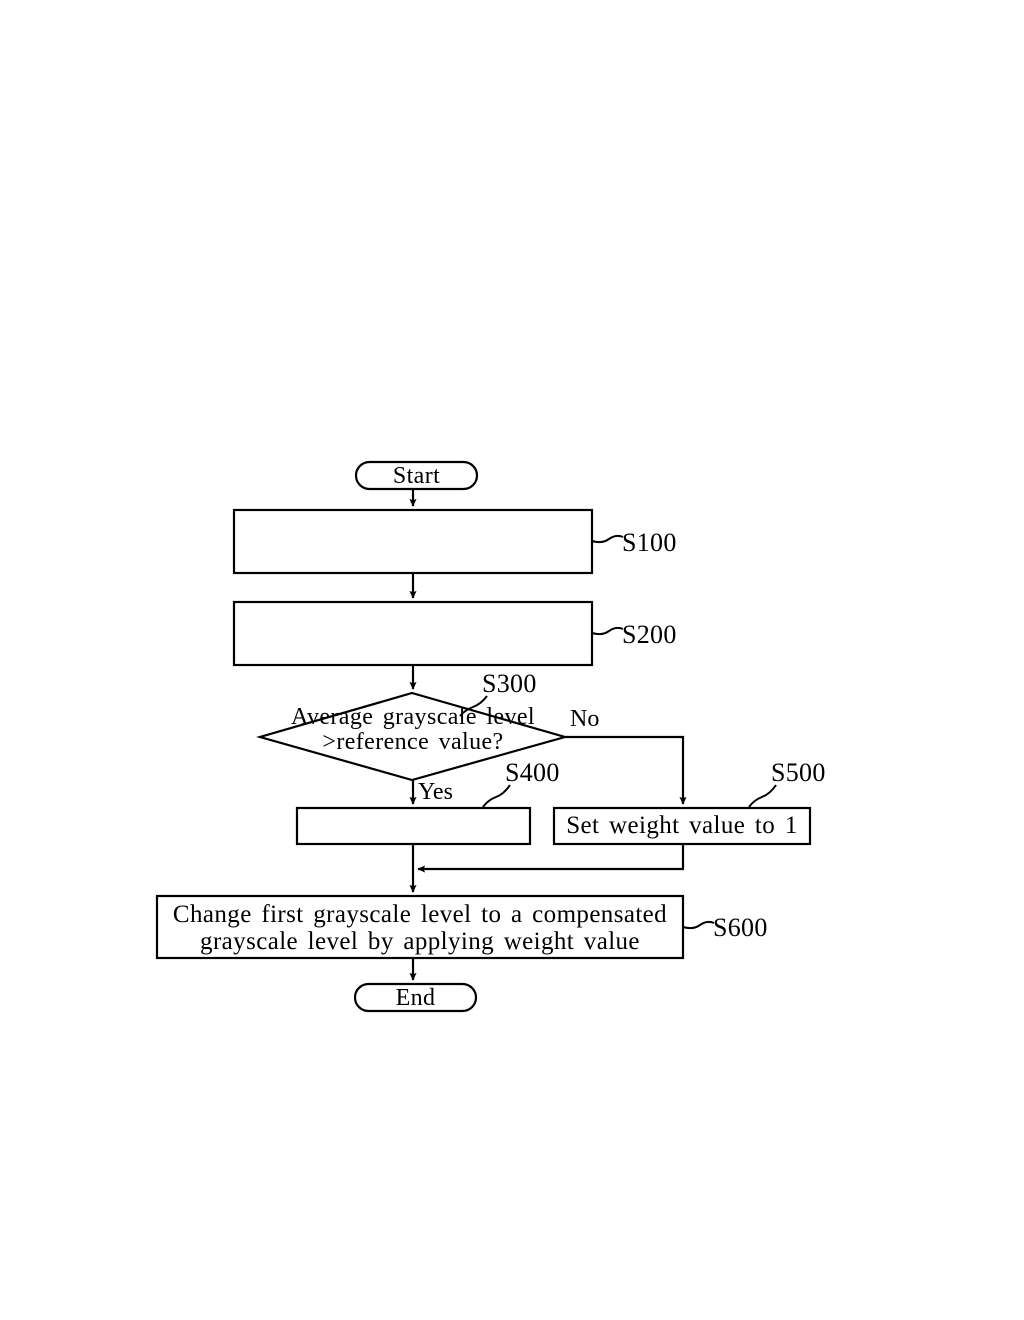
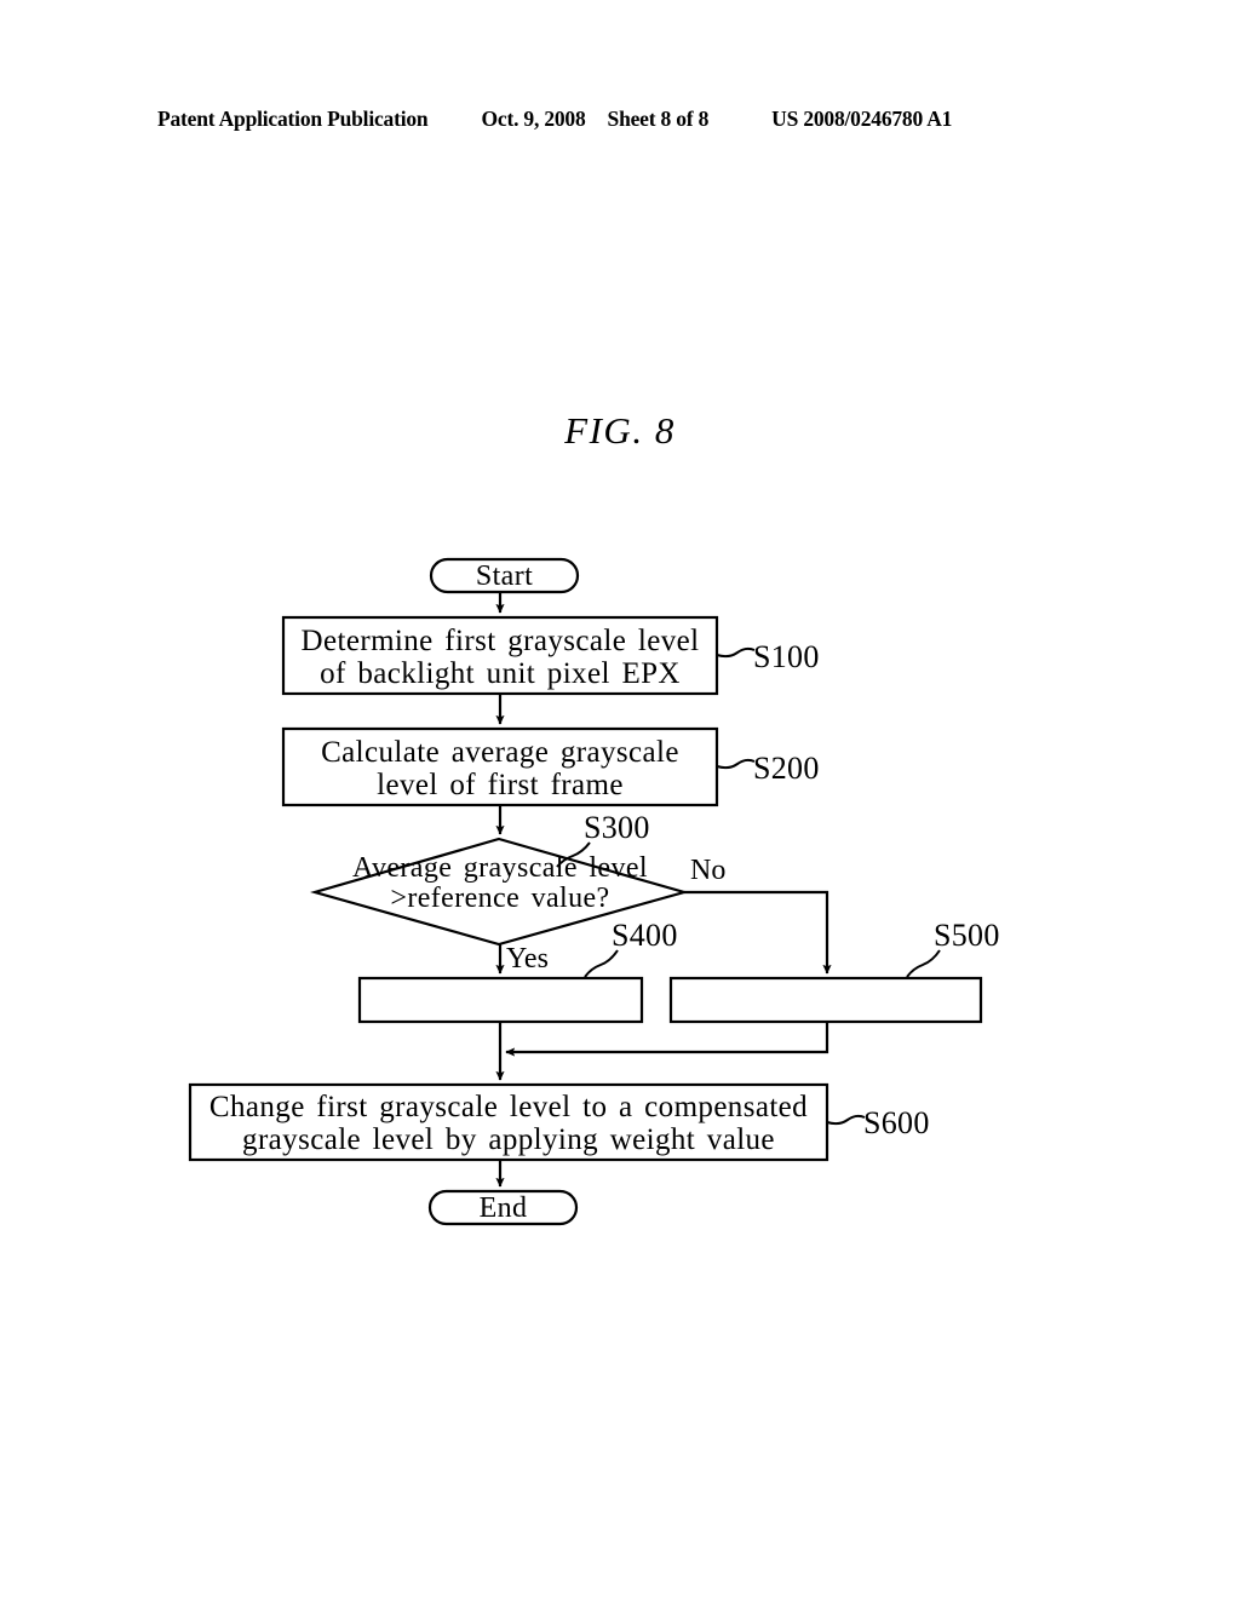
+ Patent Application Publication
+ Oct. 9, 2008
+ Sheet 8 of 8
+ US 2008/0246780 A1
+ FIG. 8
  Start
  End
+ Determine first grayscale level
+ of backlight unit pixel EPX
+ Calculate average grayscale
+ level of first frame
  Average grayscale level
  >reference value?
- Set weight value to 1
  Change first grayscale level to a compensated
  grayscale level by applying weight value
  Yes
  No
  S100
  S200
  S300
  S400
  S500
  S600
